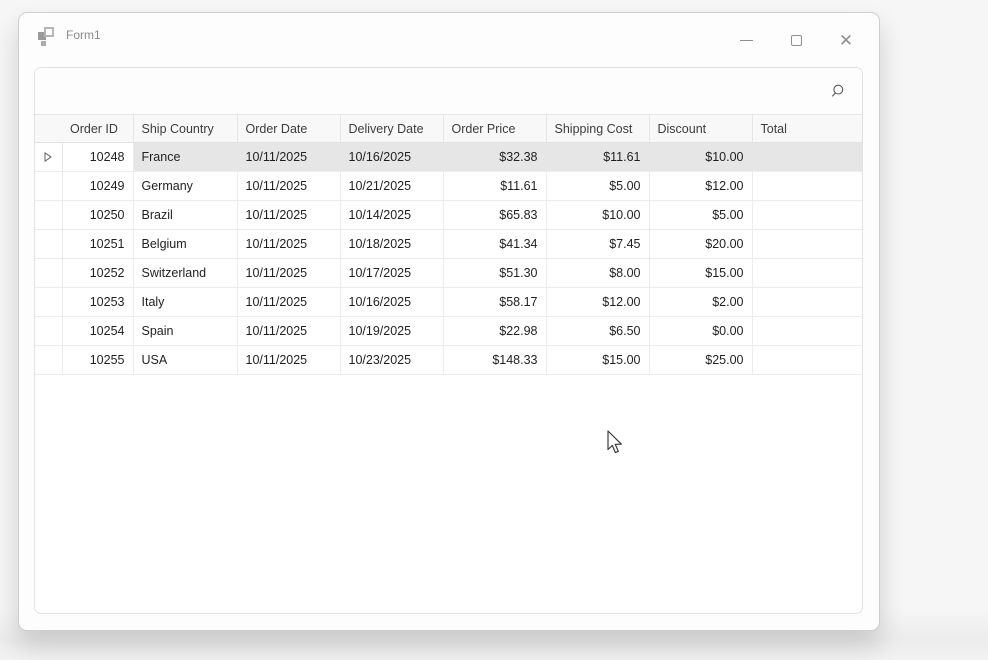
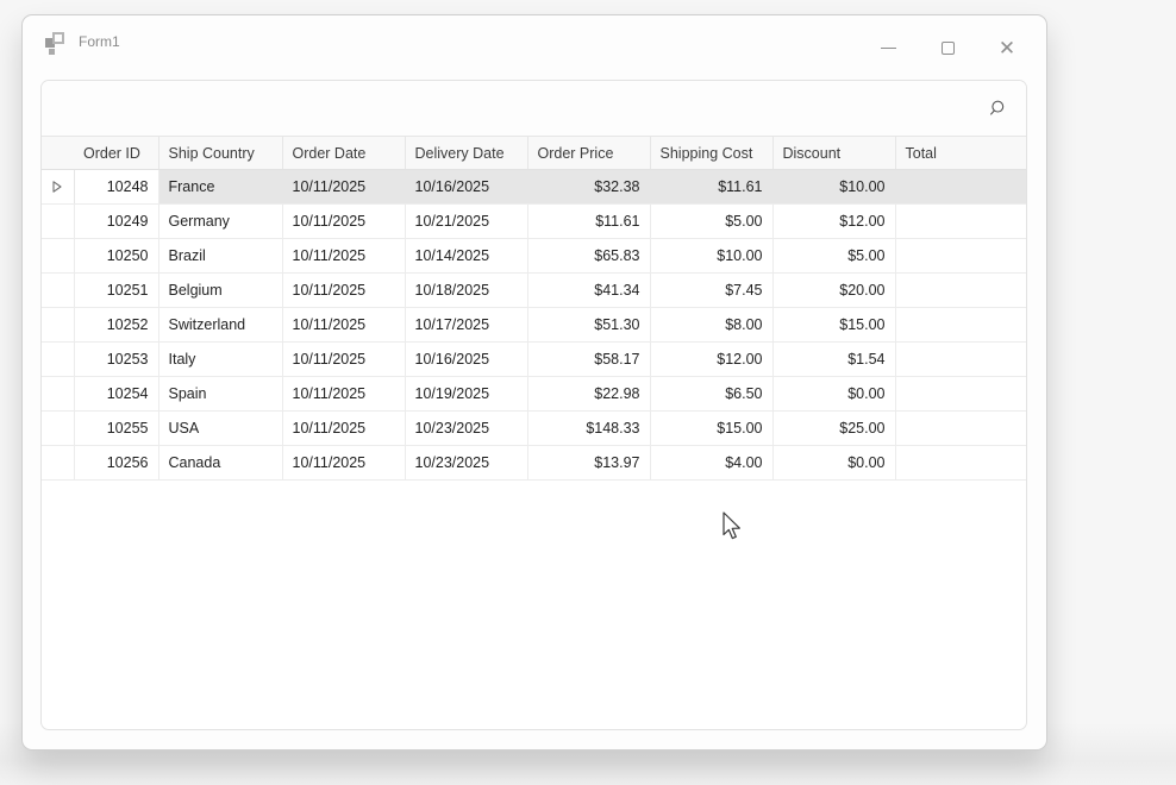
  Form1
  ✕
  	Order ID	Ship Country	Order Date	Delivery Date	Order Price	Shipping Cost	Discount	Total
  	10248	France	10/11/2025	10/16/2025	$32.38	$11.61	$10.00
  	10249	Germany	10/11/2025	10/21/2025	$11.61	$5.00	$12.00
  	10250	Brazil	10/11/2025	10/14/2025	$65.83	$10.00	$5.00
  	10251	Belgium	10/11/2025	10/18/2025	$41.34	$7.45	$20.00
  	10252	Switzerland	10/11/2025	10/17/2025	$51.30	$8.00	$15.00
- 	10253	Italy	10/11/2025	10/16/2025	$58.17	$12.00	$2.00
+ 	10253	Italy	10/11/2025	10/16/2025	$58.17	$12.00	$1.54
  	10254	Spain	10/11/2025	10/19/2025	$22.98	$6.50	$0.00
  	10255	USA	10/11/2025	10/23/2025	$148.33	$15.00	$25.00
+ 	10256	Canada	10/11/2025	10/23/2025	$13.97	$4.00	$0.00
